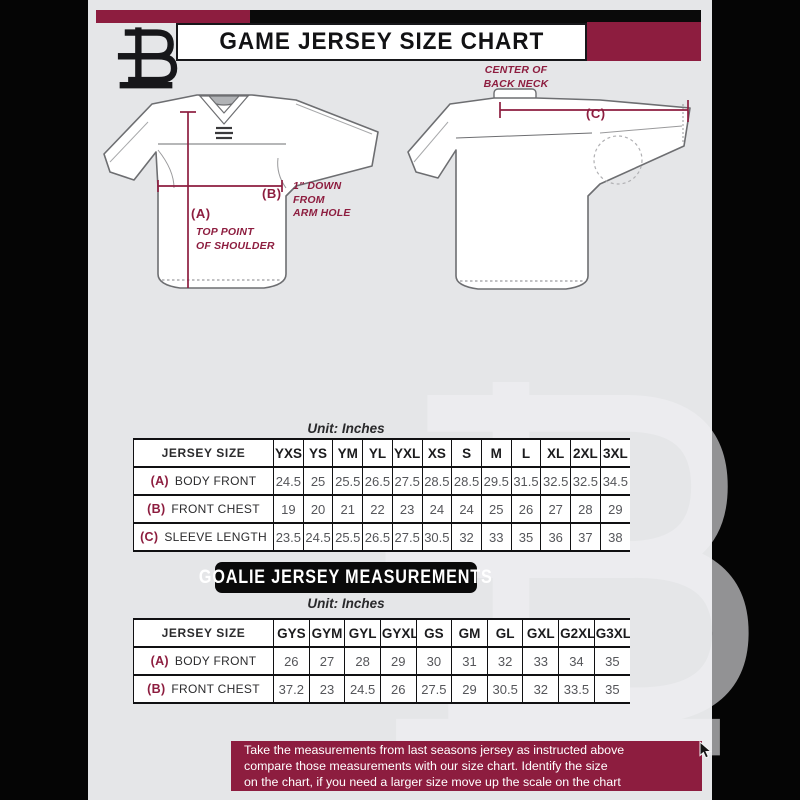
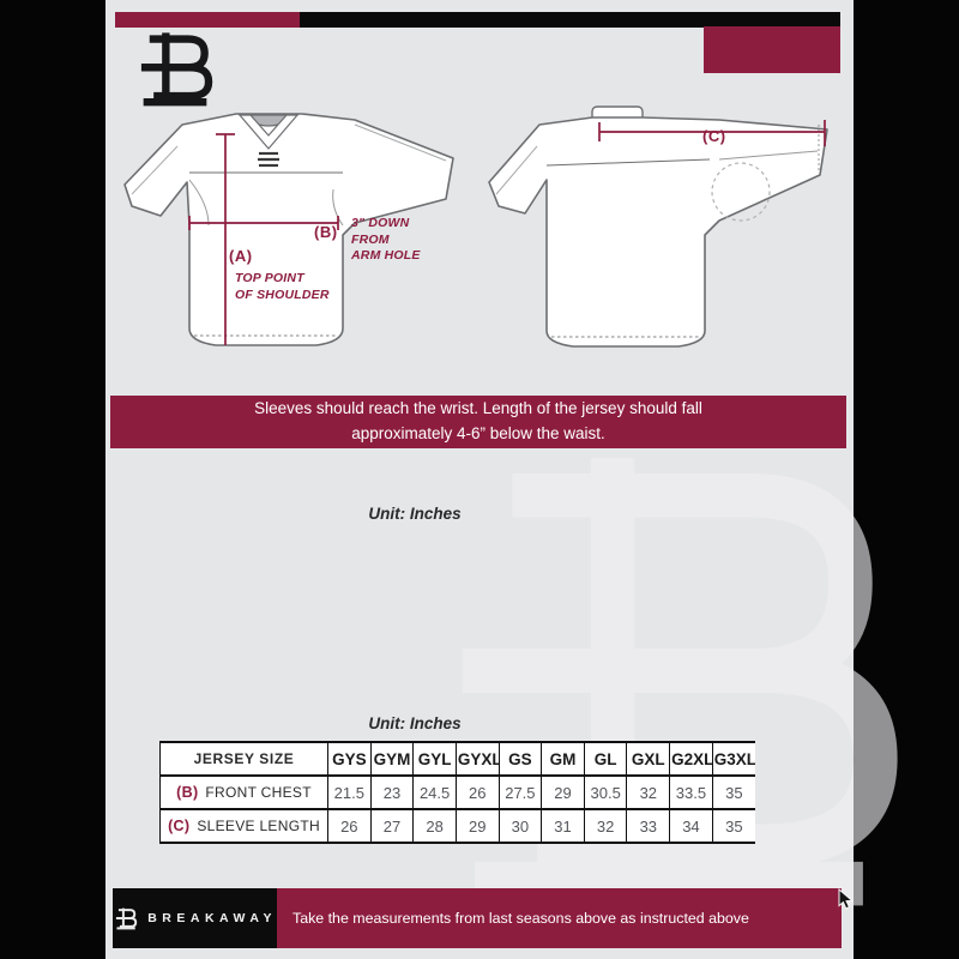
- GAME JERSEY SIZE CHART
  (A)
  TOP POINT
  OF SHOULDER
  (B)
- 1" DOWN
+ 3" DOWN
  FROM
  ARM HOLE
- CENTER OF
- BACK NECK
  (C)
+ Sleeves should reach the wrist. Length of the jersey should fall
+ approximately 4-6” below the waist.
  Unit: Inches
- JERSEY SIZE	YXS	YS	YM	YL	YXL	XS	S	M	L	XL	2XL	3XL
- (A) BODY FRONT	24.5	25	25.5	26.5	27.5	28.5	28.5	29.5	31.5	32.5	32.5	34.5
- (B) FRONT CHEST	19	20	21	22	23	24	24	25	26	27	28	29
- (C) SLEEVE LENGTH	23.5	24.5	25.5	26.5	27.5	30.5	32	33	35	36	37	38
- GOALIE JERSEY MEASUREMENTS
  Unit: Inches
  JERSEY SIZE	GYS	GYM	GYL	GYXL	GS	GM	GL	GXL	G2XL	G3XL
- (A) BODY FRONT	26	27	28	29	30	31	32	33	34	35
- (B) FRONT CHEST	37.2	23	24.5	26	27.5	29	30.5	32	33.5	35
+ (B) FRONT CHEST	21.5	23	24.5	26	27.5	29	30.5	32	33.5	35
+ (C) SLEEVE LENGTH	26	27	28	29	30	31	32	33	34	35
+ BREAKAWAY
- Take the measurements from last seasons jersey as instructed above
+ Take the measurements from last seasons above as instructed above
- compare those measurements with our size chart. Identify the size
- on the chart, if you need a larger size move up the scale on the chart
